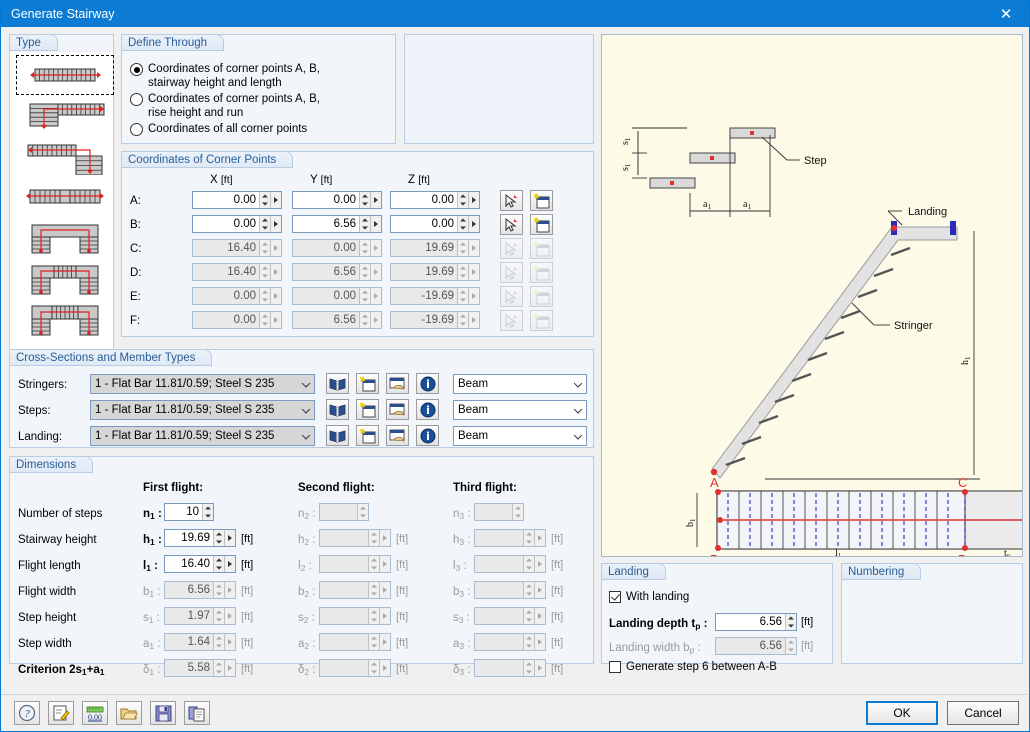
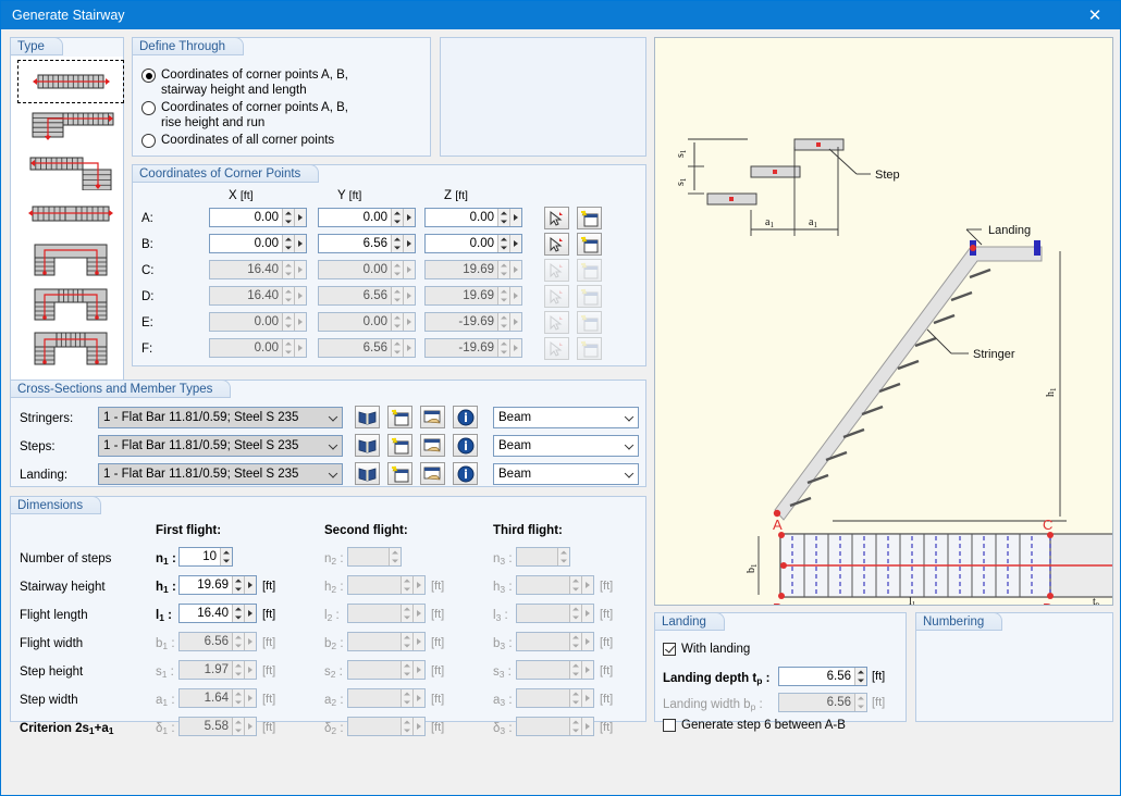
  Generate Stairway
  ✕
  Type
  Define Through
  Coordinates of corner points A, B,
  stairway height and length
  Coordinates of corner points A, B,
  rise height and run
  Coordinates of all corner points
  Coordinates of Corner Points
  X [ft]
  Y [ft]
  Z [ft]
  A:
  0.00
  0.00
  0.00
  B:
  0.00
  6.56
  0.00
  C:
  16.40
  0.00
  19.69
  D:
  16.40
  6.56
  19.69
  E:
  0.00
  0.00
  -19.69
  F:
  0.00
  6.56
  -19.69
  Cross-Sections and Member Types
  Stringers:
  1 - Flat Bar 11.81/0.59; Steel S 235
  Beam
  Steps:
  1 - Flat Bar 11.81/0.59; Steel S 235
  Beam
  Landing:
  1 - Flat Bar 11.81/0.59; Steel S 235
  Beam
  Dimensions
  First flight:
  Second flight:
  Third flight:
  Number of steps
  n1 :
  10
  n2 :
  n3 :
  Stairway height
  h1 :
  19.69
  [ft]
  h2 :
  [ft]
  h3 :
  [ft]
  Flight length
  l1 :
  16.40
  [ft]
  l2 :
  [ft]
  l3 :
  [ft]
  Flight width
  b1 :
  6.56
  [ft]
  b2 :
  [ft]
  b3 :
  [ft]
  Step height
  s1 :
  1.97
  [ft]
  s2 :
  [ft]
  s3 :
  [ft]
  Step width
  a1 :
  1.64
  [ft]
  a2 :
  [ft]
  a3 :
  [ft]
  Criterion 2s1+a1
  δ1 :
  5.58
  [ft]
  δ2 :
  [ft]
  δ3 :
  [ft]
  a1
  a1
  Step
  Landing
  Stringer
  A
  C
  Landing
  With landing
  Landing depth tp :
  6.56
  [ft]
  Landing width bp :
  6.56
  [ft]
  Generate step 6 between A-B
  Numbering
- ?
- 0,00
- OK
- Cancel
